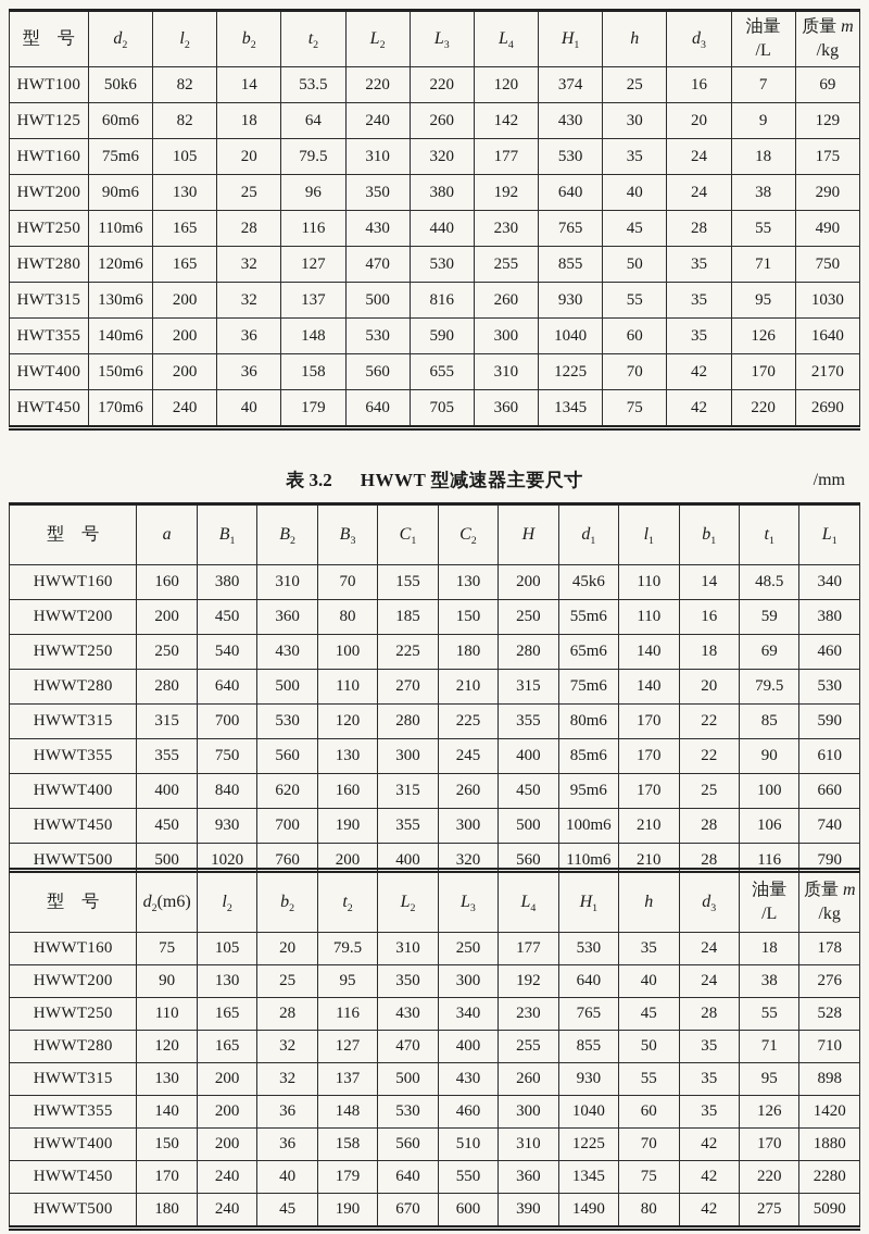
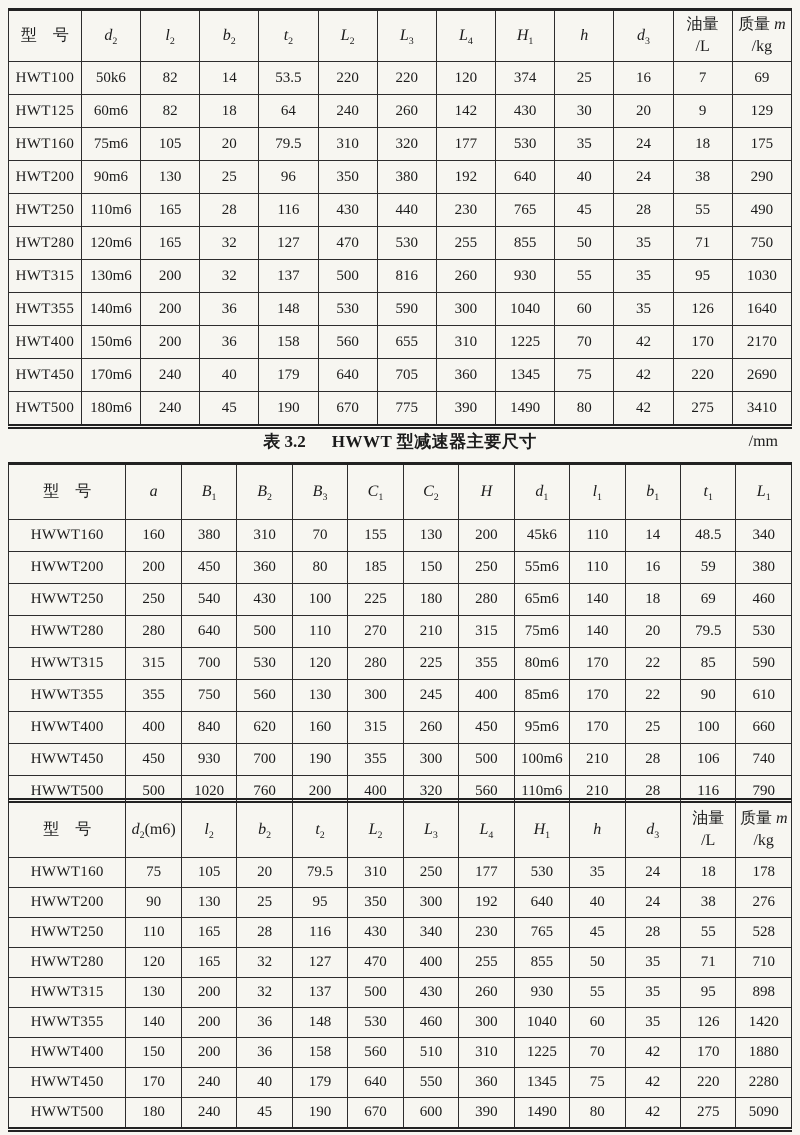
  型 号	d2	l2	b2	t2	L2	L3	L4	H1	h	d3	油量/L	质量 m/kg
  HWT100	50k6	82	14	53.5	220	220	120	374	25	16	7	69
  HWT125	60m6	82	18	64	240	260	142	430	30	20	9	129
  HWT160	75m6	105	20	79.5	310	320	177	530	35	24	18	175
  HWT200	90m6	130	25	96	350	380	192	640	40	24	38	290
  HWT250	110m6	165	28	116	430	440	230	765	45	28	55	490
  HWT280	120m6	165	32	127	470	530	255	855	50	35	71	750
  HWT315	130m6	200	32	137	500	816	260	930	55	35	95	1030
  HWT355	140m6	200	36	148	530	590	300	1040	60	35	126	1640
  HWT400	150m6	200	36	158	560	655	310	1225	70	42	170	2170
  HWT450	170m6	240	40	179	640	705	360	1345	75	42	220	2690
+ HWT500	180m6	240	45	190	670	775	390	1490	80	42	275	3410
  表 3.2
  HWWT 型减速器主要尺寸
  /mm
  型 号	a	B1	B2	B3	C1	C2	H	d1	l1	b1	t1	L1
  HWWT160	160	380	310	70	155	130	200	45k6	110	14	48.5	340
  HWWT200	200	450	360	80	185	150	250	55m6	110	16	59	380
  HWWT250	250	540	430	100	225	180	280	65m6	140	18	69	460
  HWWT280	280	640	500	110	270	210	315	75m6	140	20	79.5	530
  HWWT315	315	700	530	120	280	225	355	80m6	170	22	85	590
  HWWT355	355	750	560	130	300	245	400	85m6	170	22	90	610
  HWWT400	400	840	620	160	315	260	450	95m6	170	25	100	660
  HWWT450	450	930	700	190	355	300	500	100m6	210	28	106	740
  HWWT500	500	1020	760	200	400	320	560	110m6	210	28	116	790
  型 号	d2(m6)	l2	b2	t2	L2	L3	L4	H1	h	d3	油量/L	质量 m/kg
  HWWT160	75	105	20	79.5	310	250	177	530	35	24	18	178
  HWWT200	90	130	25	95	350	300	192	640	40	24	38	276
  HWWT250	110	165	28	116	430	340	230	765	45	28	55	528
  HWWT280	120	165	32	127	470	400	255	855	50	35	71	710
  HWWT315	130	200	32	137	500	430	260	930	55	35	95	898
  HWWT355	140	200	36	148	530	460	300	1040	60	35	126	1420
  HWWT400	150	200	36	158	560	510	310	1225	70	42	170	1880
  HWWT450	170	240	40	179	640	550	360	1345	75	42	220	2280
  HWWT500	180	240	45	190	670	600	390	1490	80	42	275	5090
